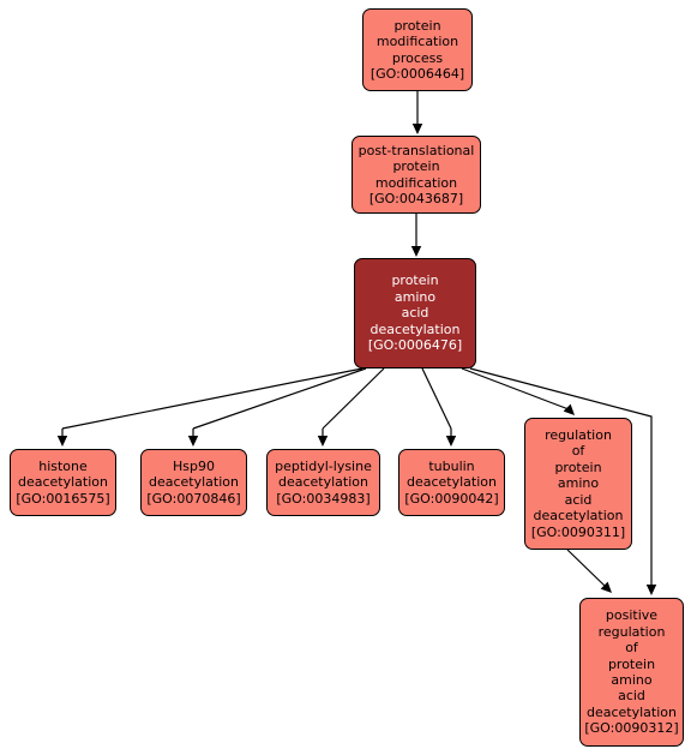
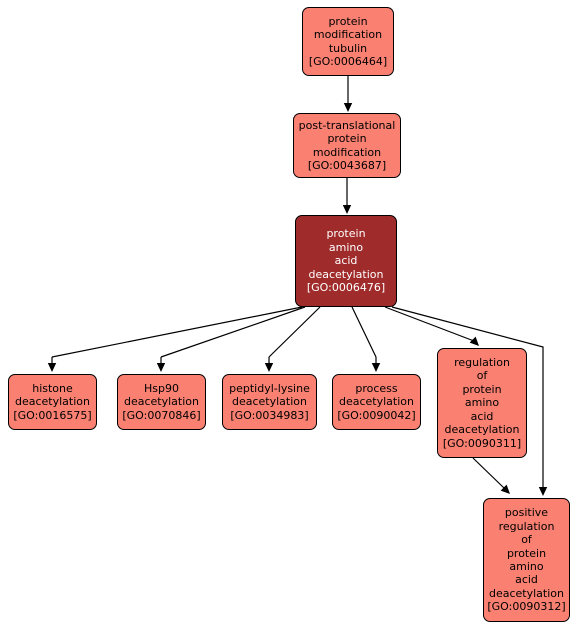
  protein
  modification
- process
+ tubulin
  [GO:0006464]
  post-translational
  protein
  modification
  [GO:0043687]
  protein
  amino
  acid
  deacetylation
  [GO:0006476]
  histone
  deacetylation
  [GO:0016575]
  Hsp90
  deacetylation
  [GO:0070846]
  peptidyl-lysine
  deacetylation
  [GO:0034983]
- tubulin
+ process
  deacetylation
  [GO:0090042]
  regulation
  of
  protein
  amino
  acid
  deacetylation
  [GO:0090311]
  positive
  regulation
  of
  protein
  amino
  acid
  deacetylation
  [GO:0090312]
